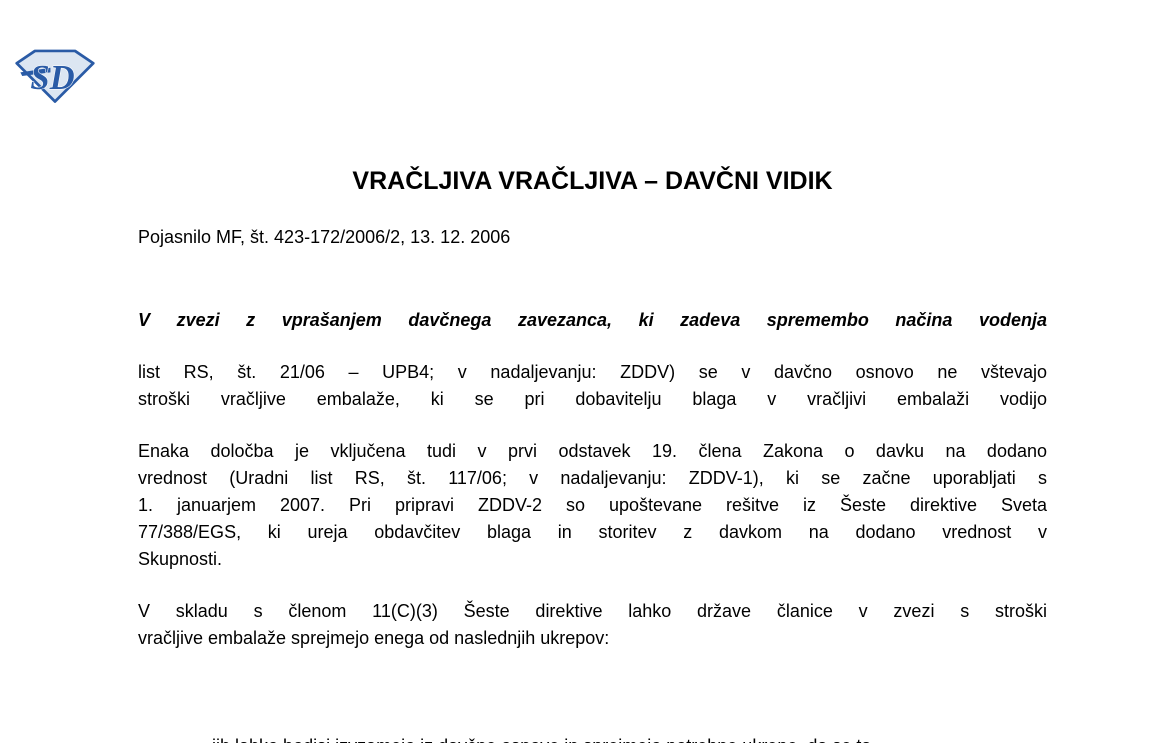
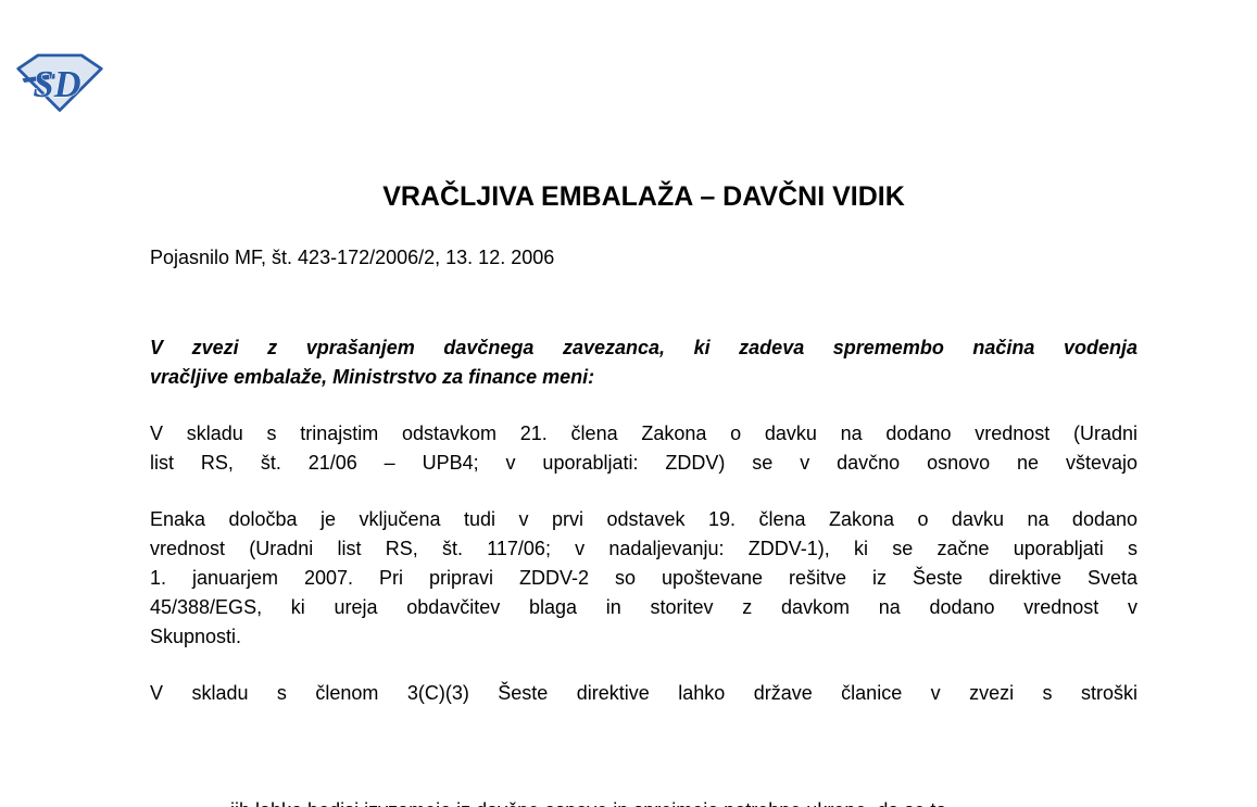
  SD
- VRAČLJIVA VRAČLJIVA – DAVČNI VIDIK
+ VRAČLJIVA EMBALAŽA – DAVČNI VIDIK
  Pojasnilo MF, št. 423-172/2006/2, 13. 12. 2006
  V zvezi z vprašanjem davčnega zavezanca, ki zadeva spremembo načina vodenja
+ vračljive embalaže, Ministrstvo za finance meni:
+ V skladu s trinajstim odstavkom 21. člena Zakona o davku na dodano vrednost (Uradni
- list RS, št. 21/06 – UPB4; v nadaljevanju: ZDDV) se v davčno osnovo ne vštevajo
+ list RS, št. 21/06 – UPB4; v uporabljati: ZDDV) se v davčno osnovo ne vštevajo
- stroški vračljive embalaže, ki se pri dobavitelju blaga v vračljivi embalaži vodijo
  Enaka določba je vključena tudi v prvi odstavek 19. člena Zakona o davku na dodano
  vrednost (Uradni list RS, št. 117/06; v nadaljevanju: ZDDV-1), ki se začne uporabljati s
  1. januarjem 2007. Pri pripravi ZDDV-2 so upoštevane rešitve iz Šeste direktive Sveta
- 77/388/EGS, ki ureja obdavčitev blaga in storitev z davkom na dodano vrednost v
+ 45/388/EGS, ki ureja obdavčitev blaga in storitev z davkom na dodano vrednost v
  Skupnosti.
- V skladu s členom 11(C)(3) Šeste direktive lahko države članice v zvezi s stroški
+ V skladu s členom 3(C)(3) Šeste direktive lahko države članice v zvezi s stroški
- vračljive embalaže sprejmejo enega od naslednjih ukrepov:
